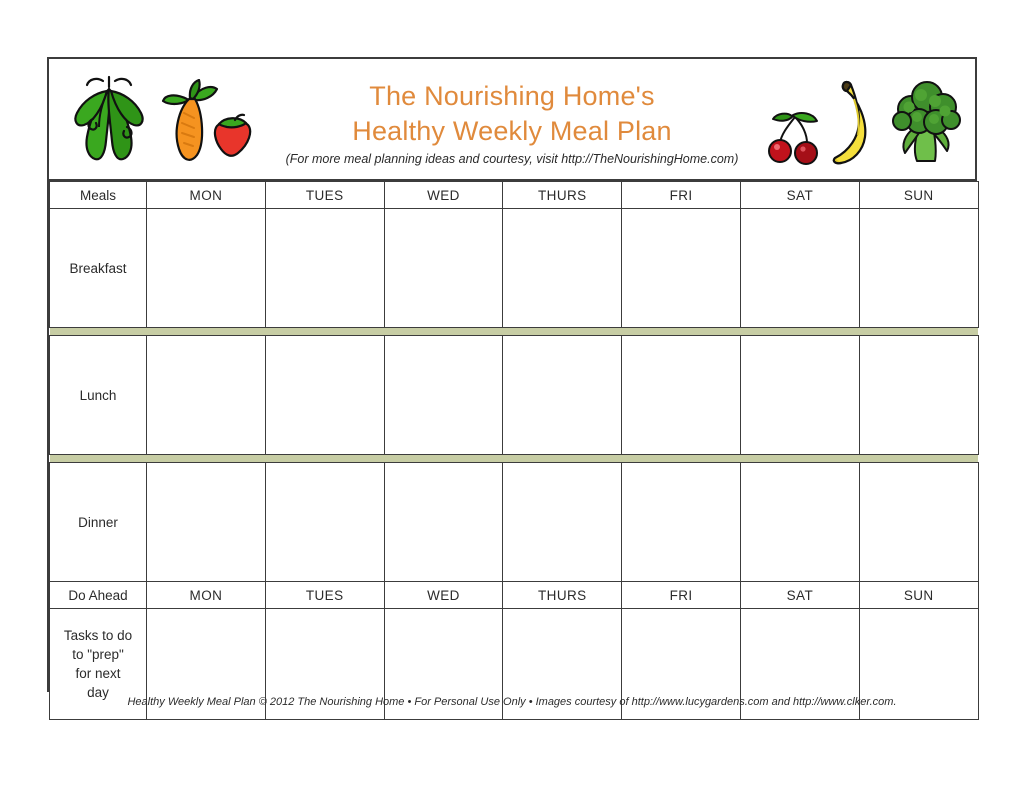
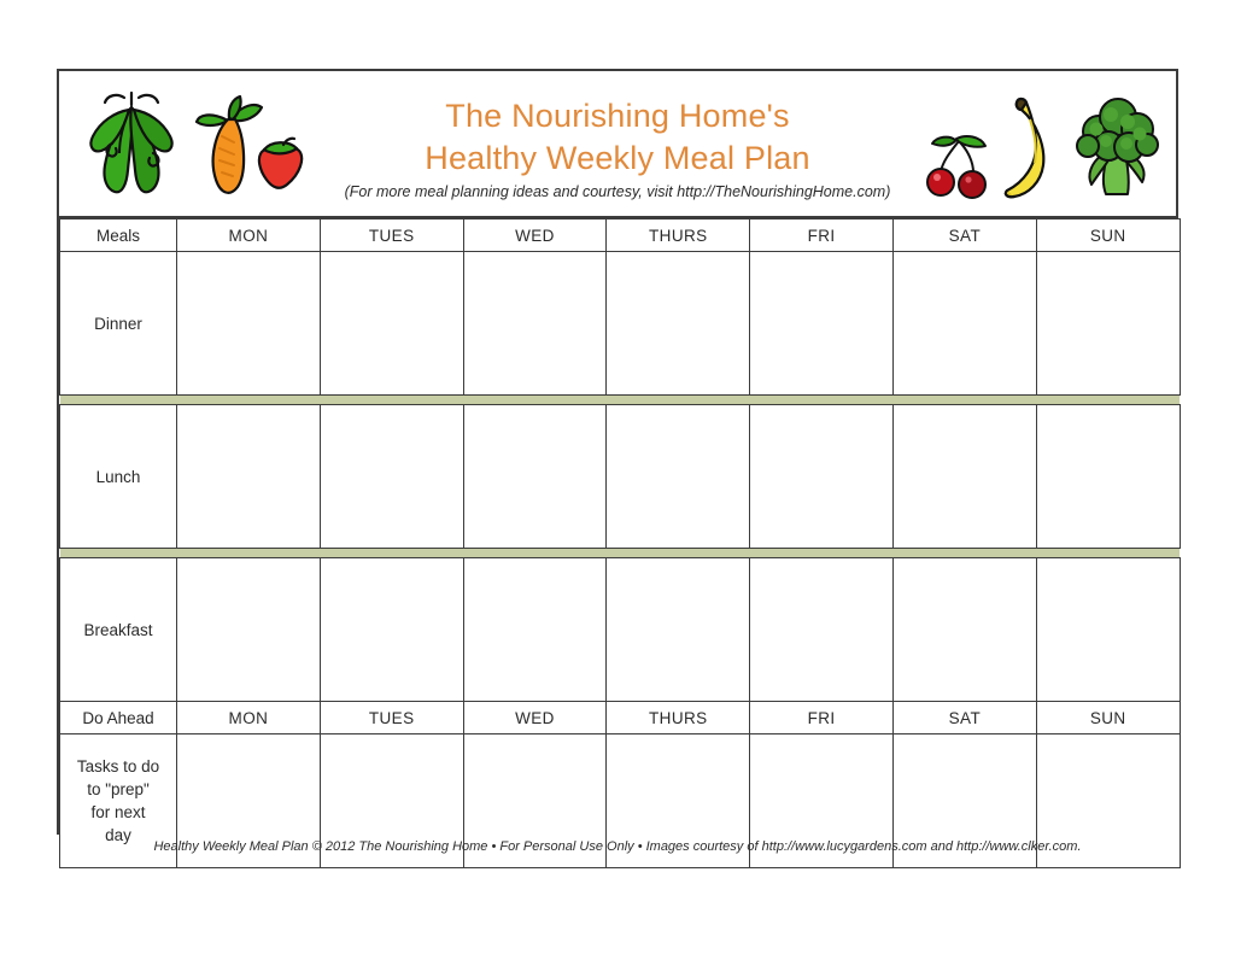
  The Nourishing Home's
  Healthy Weekly Meal Plan
  (For more meal planning ideas and courtesy, visit http://TheNourishingHome.com)
  Meals	MON	TUES	WED	THURS	FRI	SAT	SUN
- Breakfast
+ Dinner
  Lunch
- Dinner
+ Breakfast
  Do Ahead	MON	TUES	WED	THURS	FRI	SAT	SUN
  Tasks to do to "prep" for next day
  Healthy Weekly Meal Plan © 2012 The Nourishing Home • For Personal Use Only • Images courtesy of http://www.lucygardens.com and http://www.clker.com.
